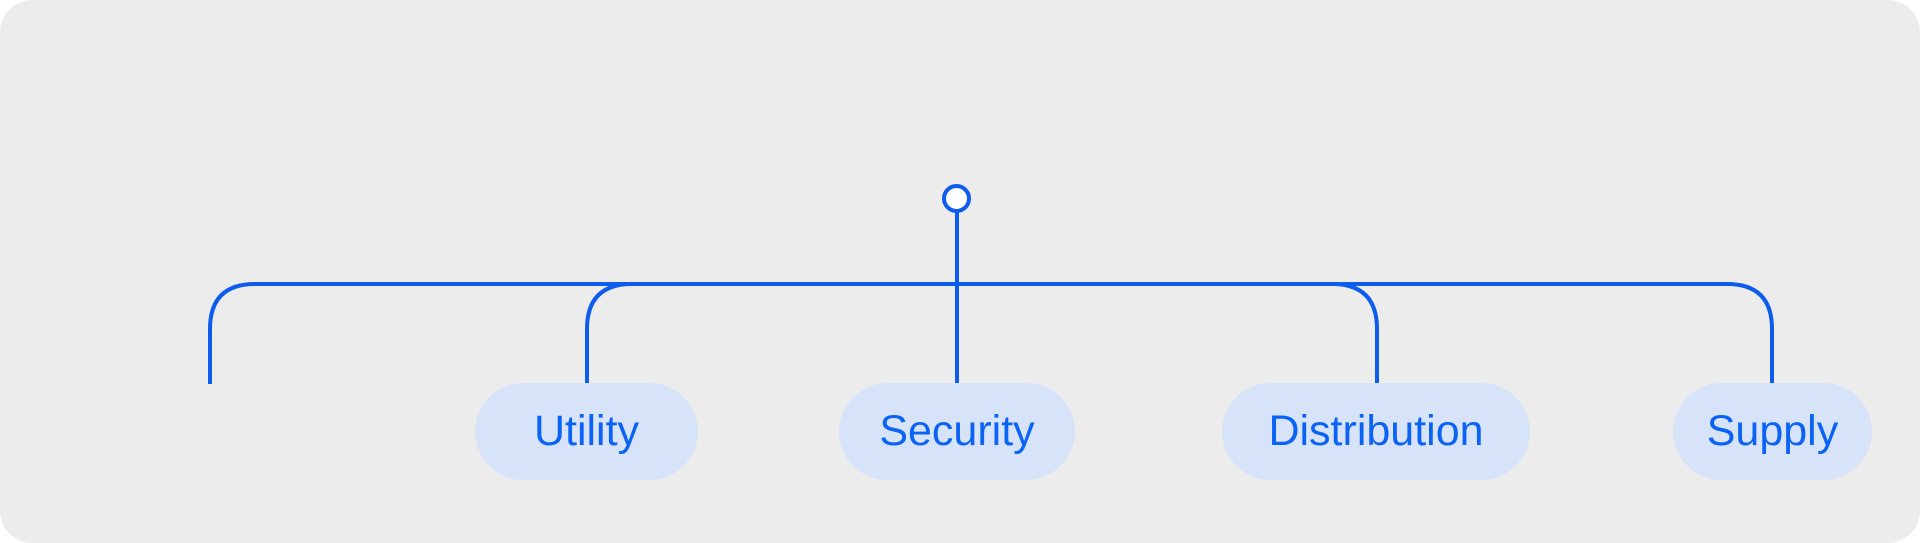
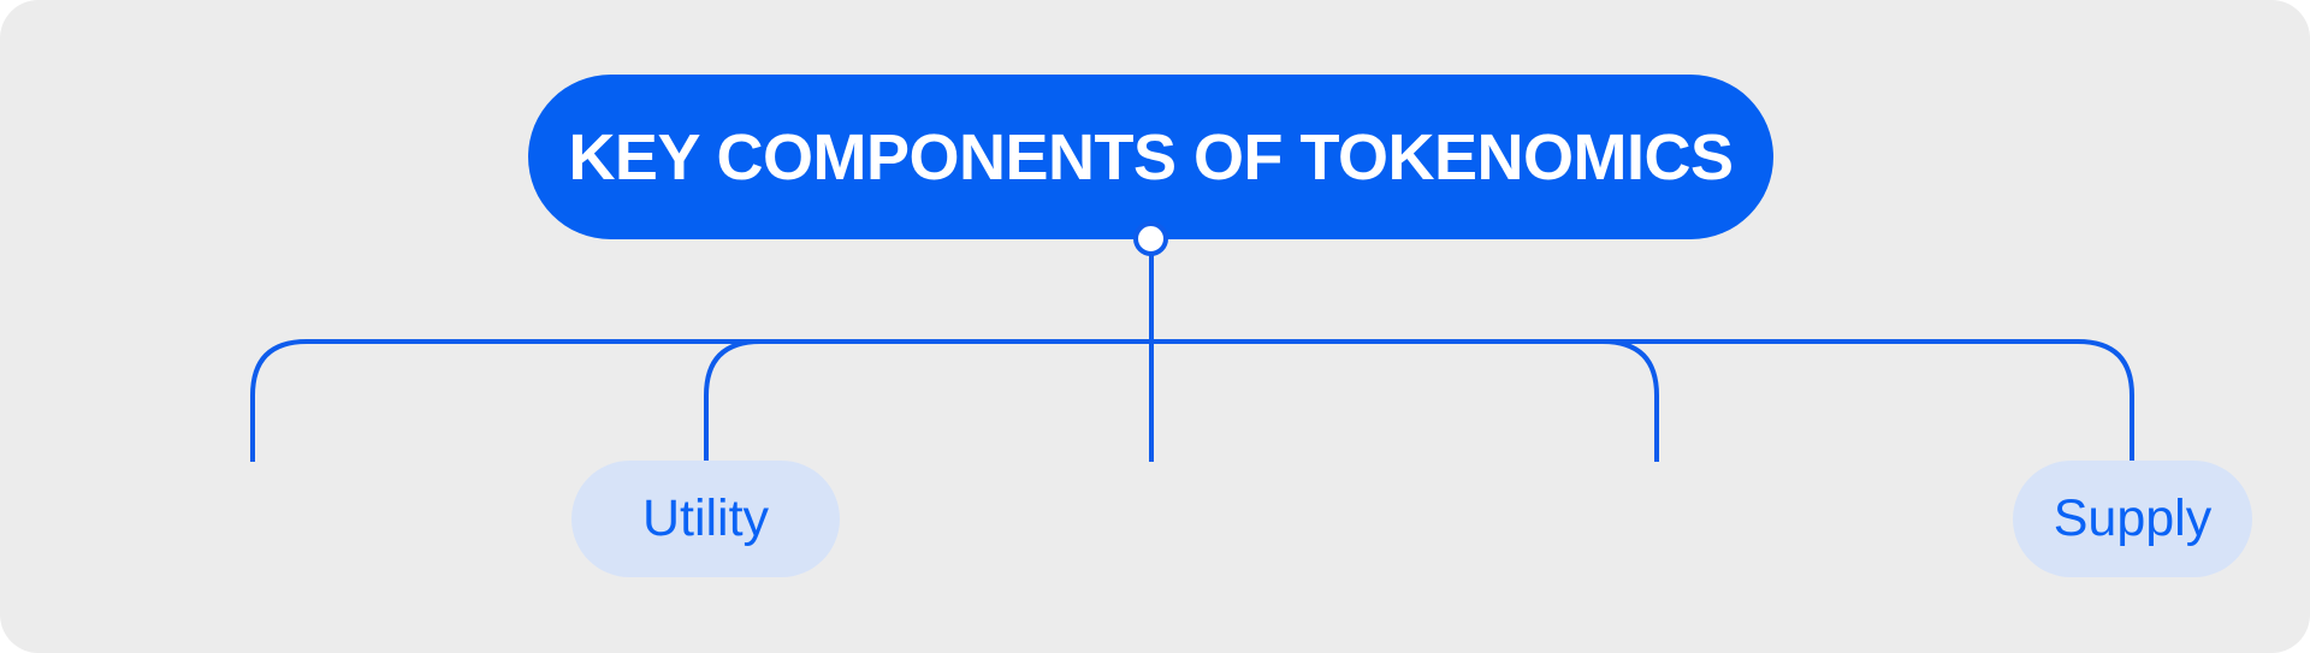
+ KEY COMPONENTS OF TOKENOMICS
  Utility
- Security
- Distribution
  Supply
